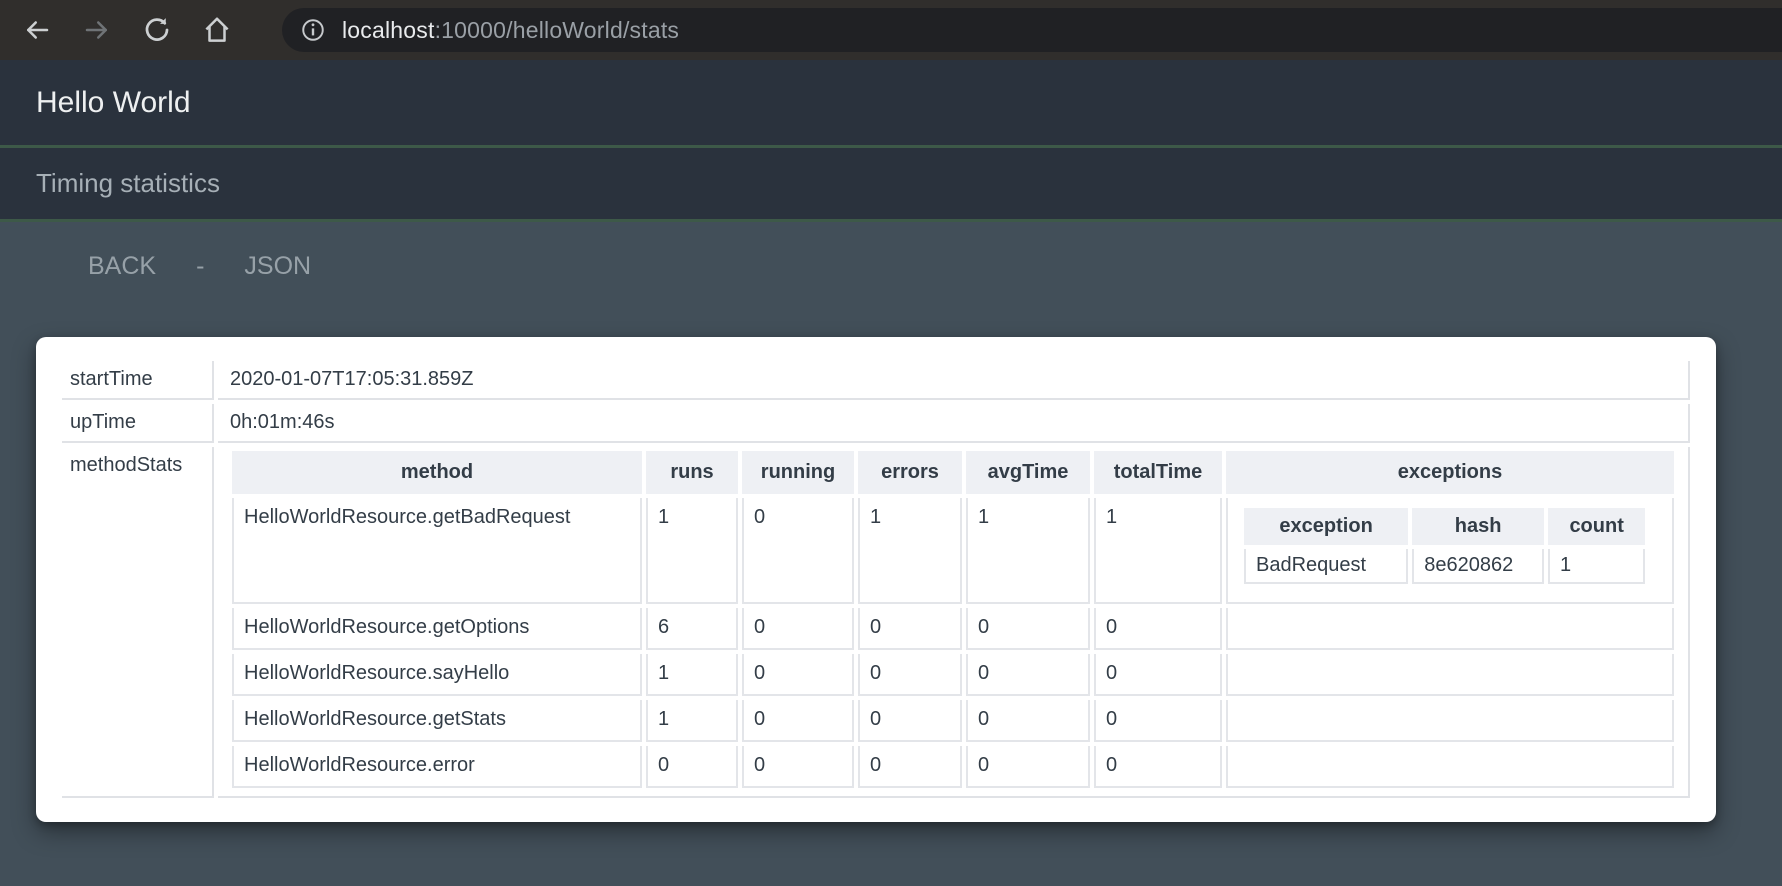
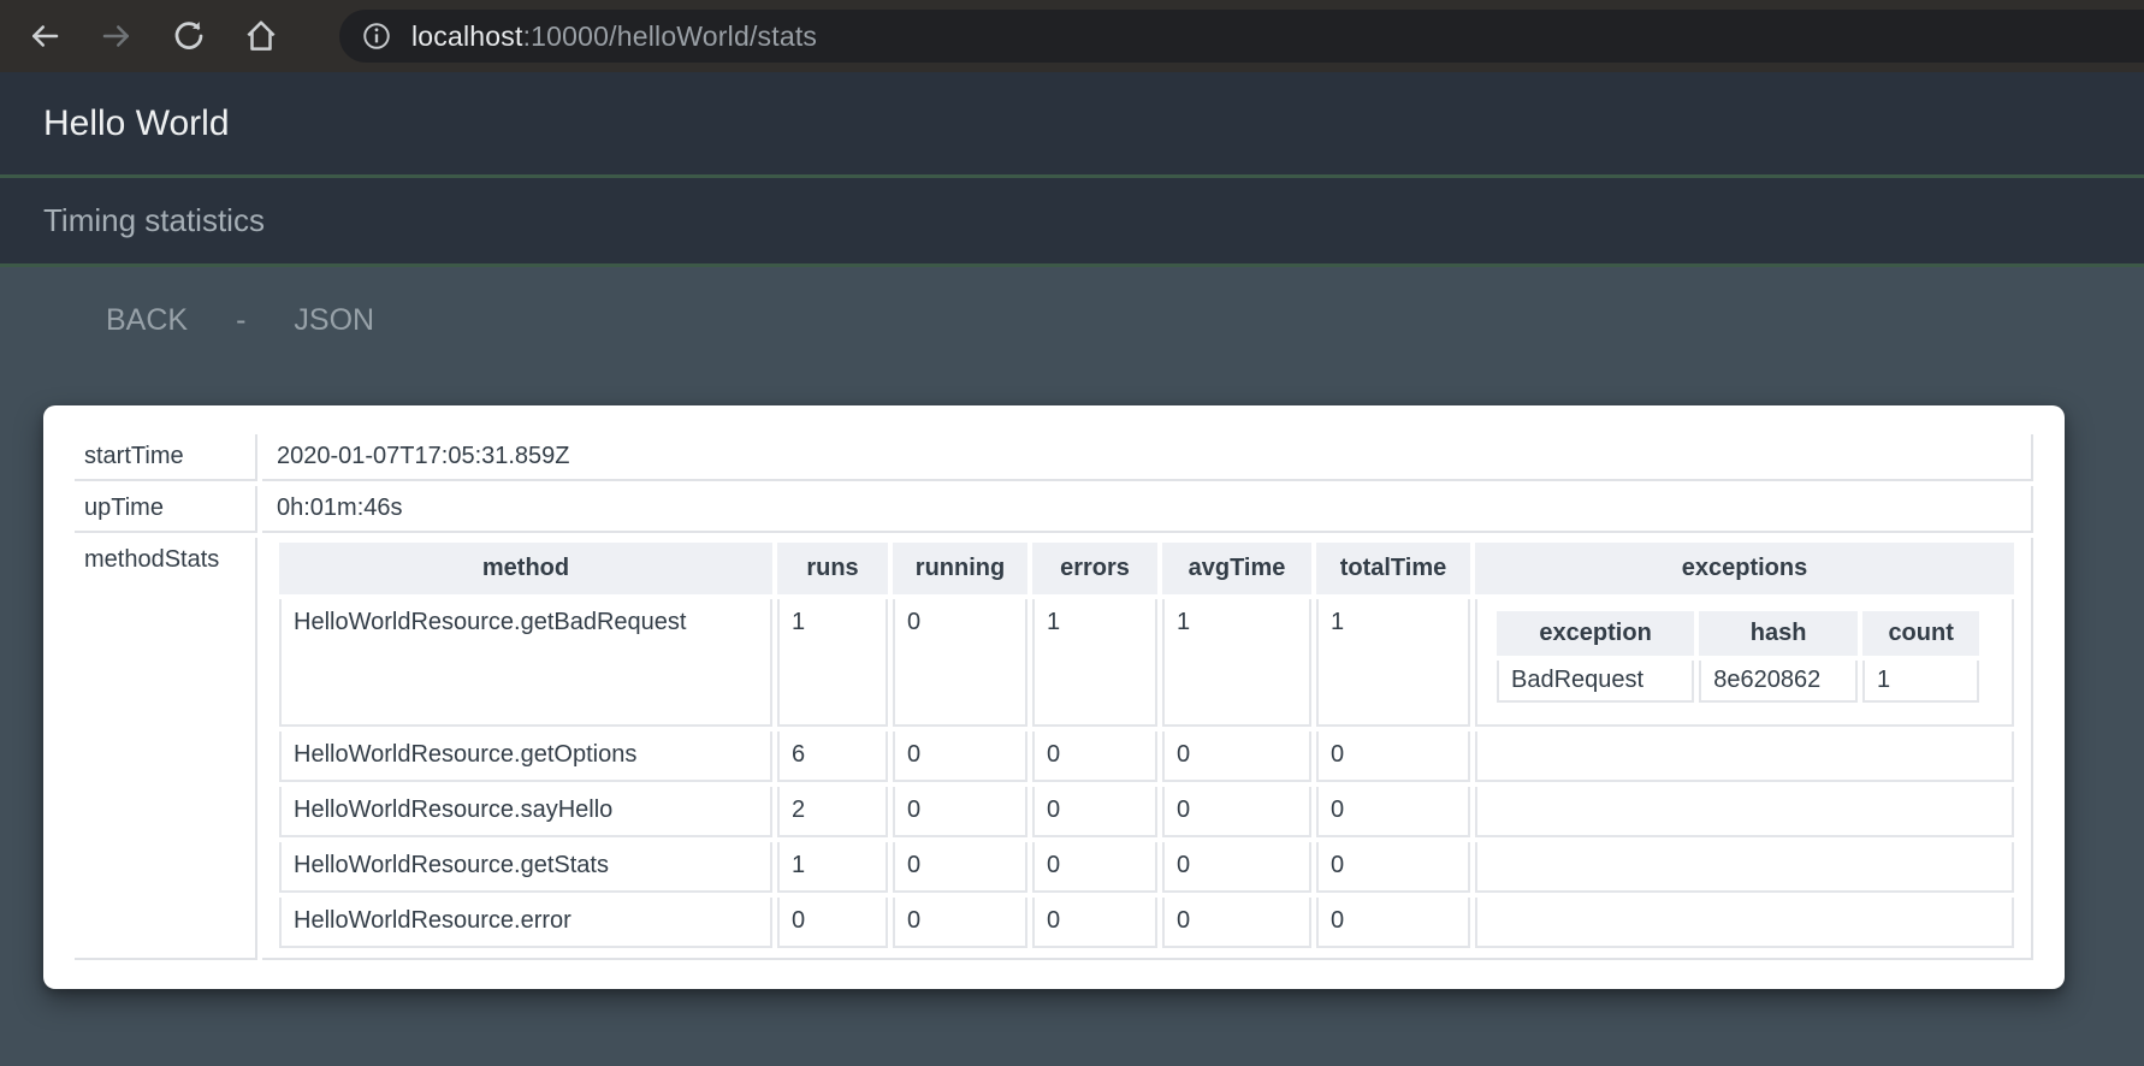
  localhost:10000/helloWorld/stats
  Hello World
  Timing statistics
  BACK
  -
  JSON
  startTime	2020-01-07T17:05:31.859Z
  upTime	0h:01m:46s
  methodStats
  method	runs	running	errors	avgTime	totalTime	exceptions
  HelloWorldResource.getBadRequest	1	0	1	1	1
  exception	hash	count
  BadRequest	8e620862	1
  HelloWorldResource.getOptions	6	0	0	0	0
- HelloWorldResource.sayHello	1	0	0	0	0
+ HelloWorldResource.sayHello	2	0	0	0	0
  HelloWorldResource.getStats	1	0	0	0	0
  HelloWorldResource.error	0	0	0	0	0
